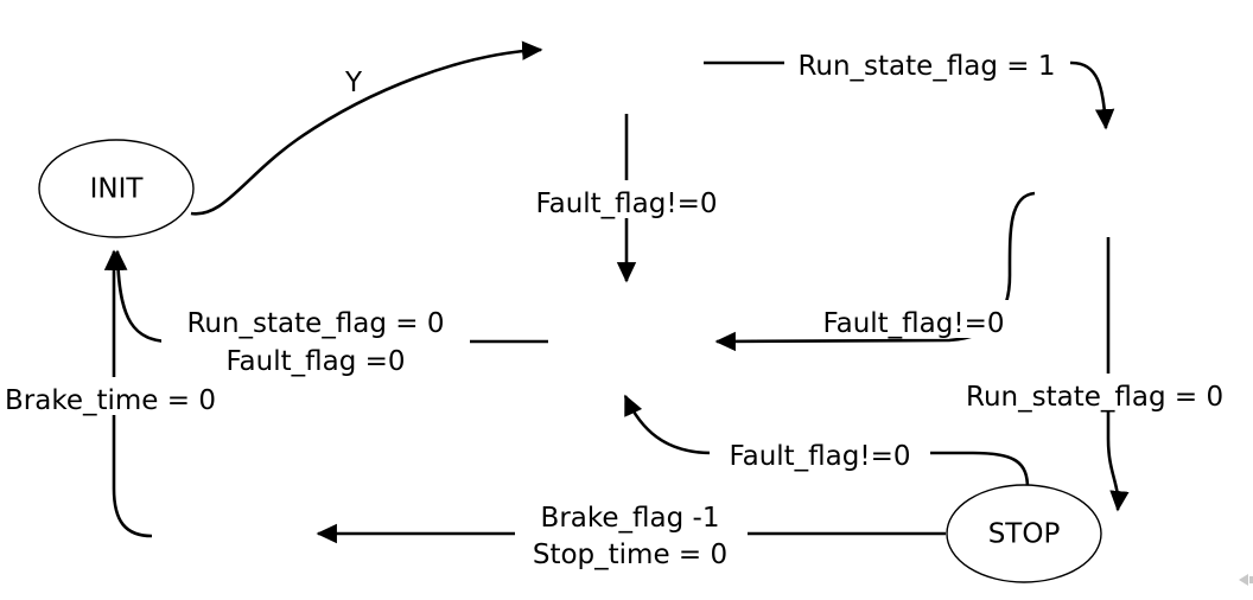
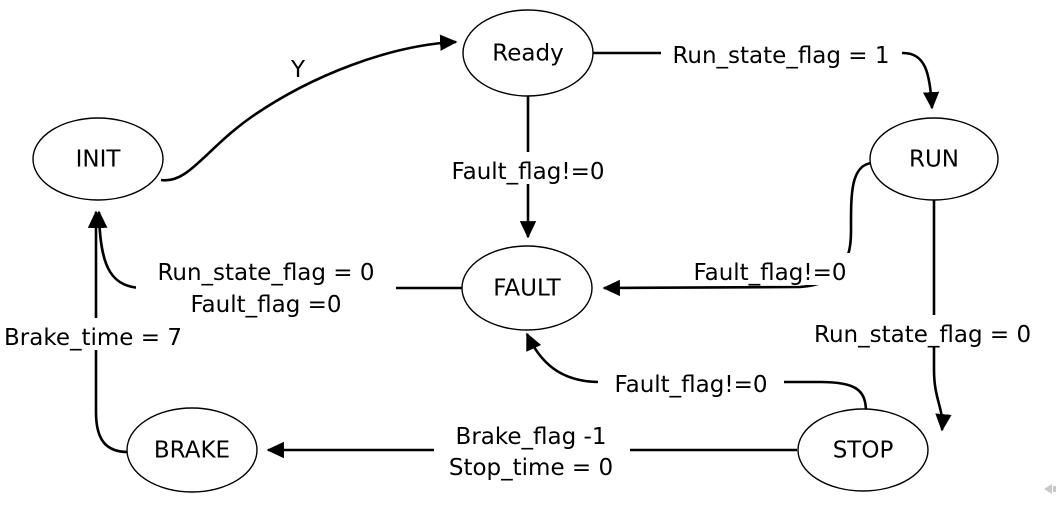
  Y
  Run_state_flag = 1
  Fault_flag!=0
  Fault_flag!=0
  Run_state_flag = 0
  Run_state_flag = 0
  Fault_flag =0
  Fault_flag!=0
  Brake_flag -1
  Stop_time = 0
- Brake_time = 0
+ Brake_time = 7
  INIT
+ Ready
+ RUN
+ FAULT
+ BRAKE
  STOP
